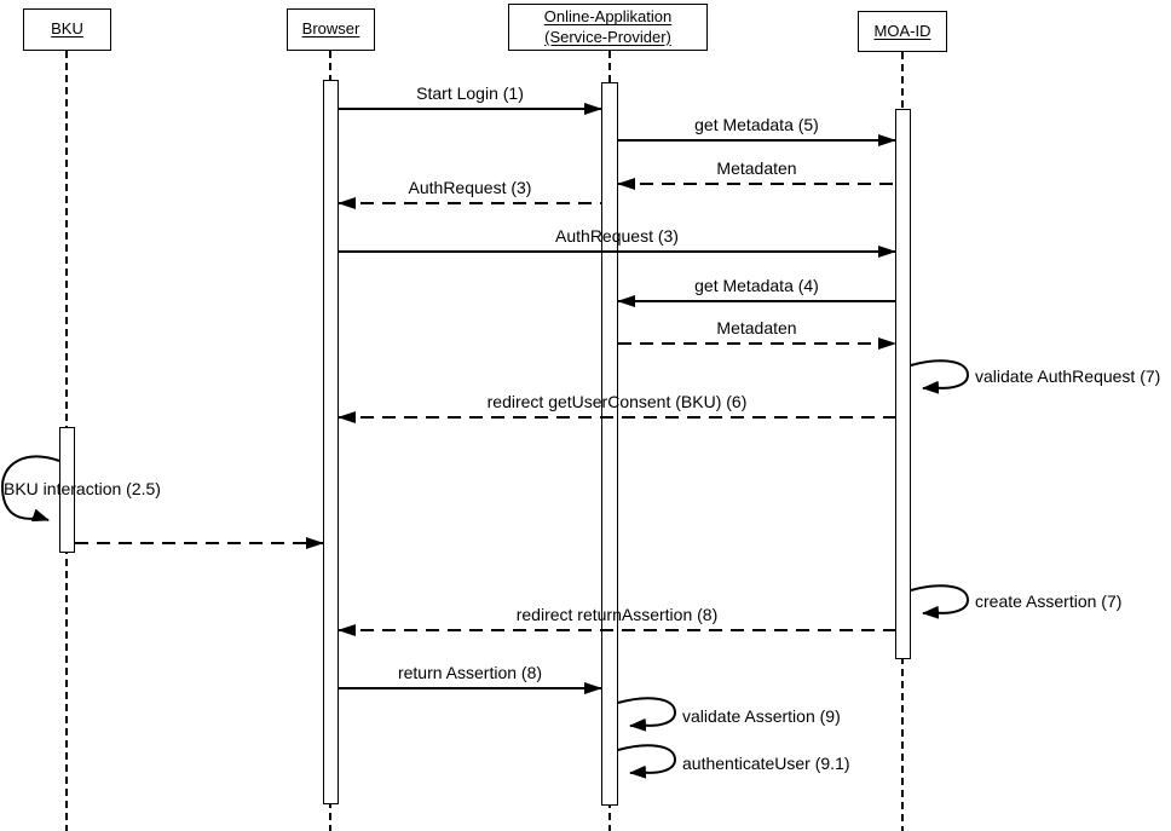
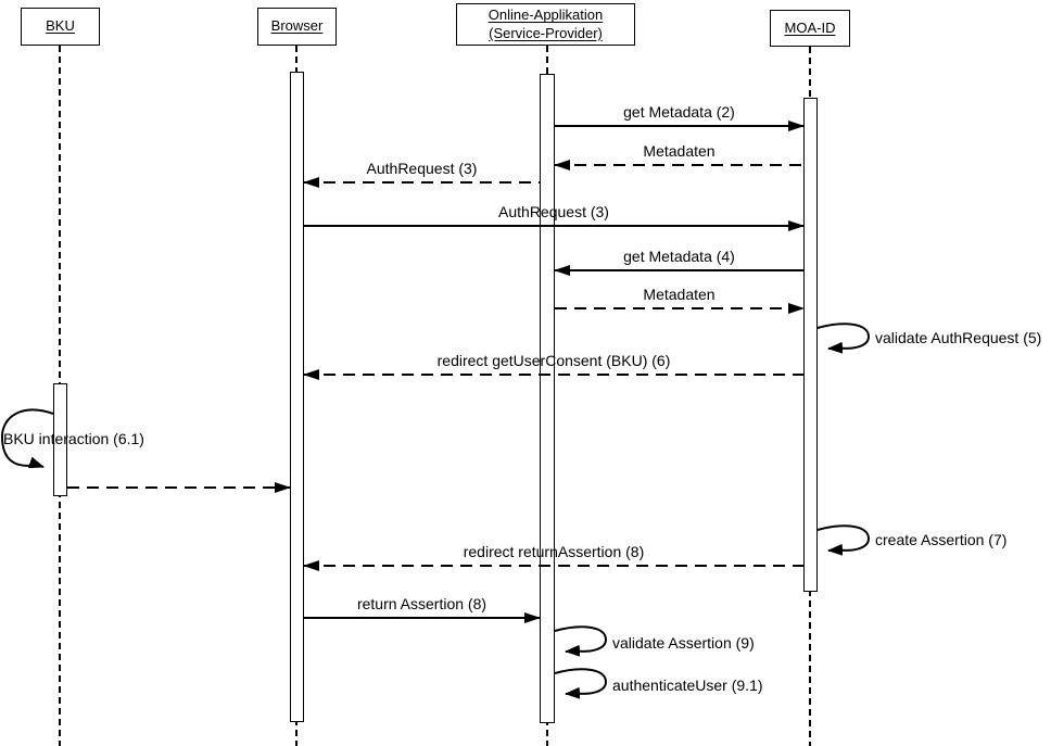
  BKU
  Browser
  Online-Applikation (Service-Provider)
  MOA-ID
- Start Login (1)
- get Metadata (5)
+ get Metadata (2)
  Metadaten
  AuthRequest (3)
  AuthRequest (3)
  get Metadata (4)
  Metadaten
- validate AuthRequest (7)
+ validate AuthRequest (5)
  redirect getUserConsent (BKU) (6)
- BKU interaction (2.5)
+ BKU interaction (6.1)
  create Assertion (7)
  redirect returnAssertion (8)
  return Assertion (8)
  validate Assertion (9)
  authenticateUser (9.1)
